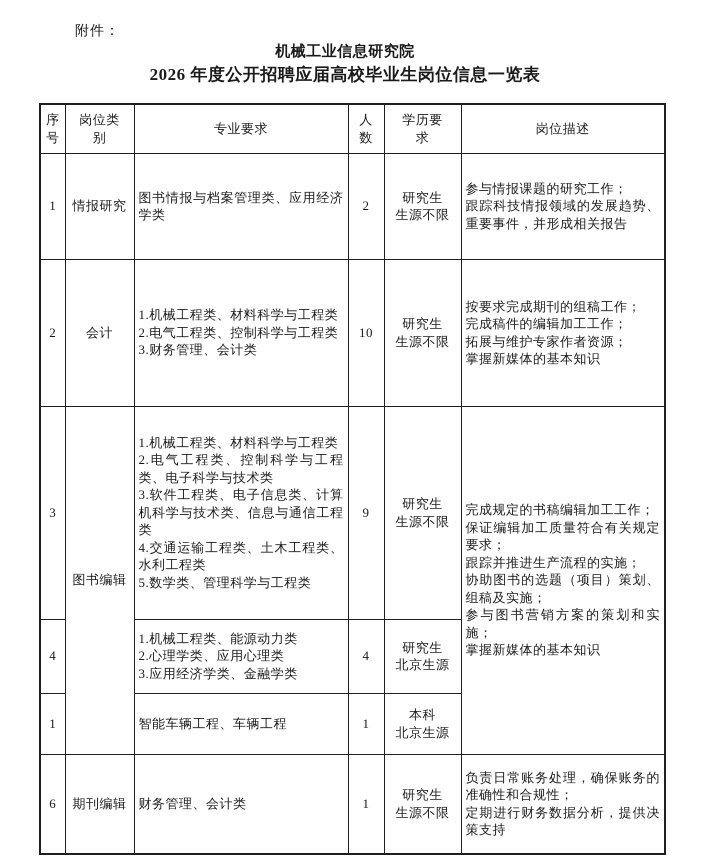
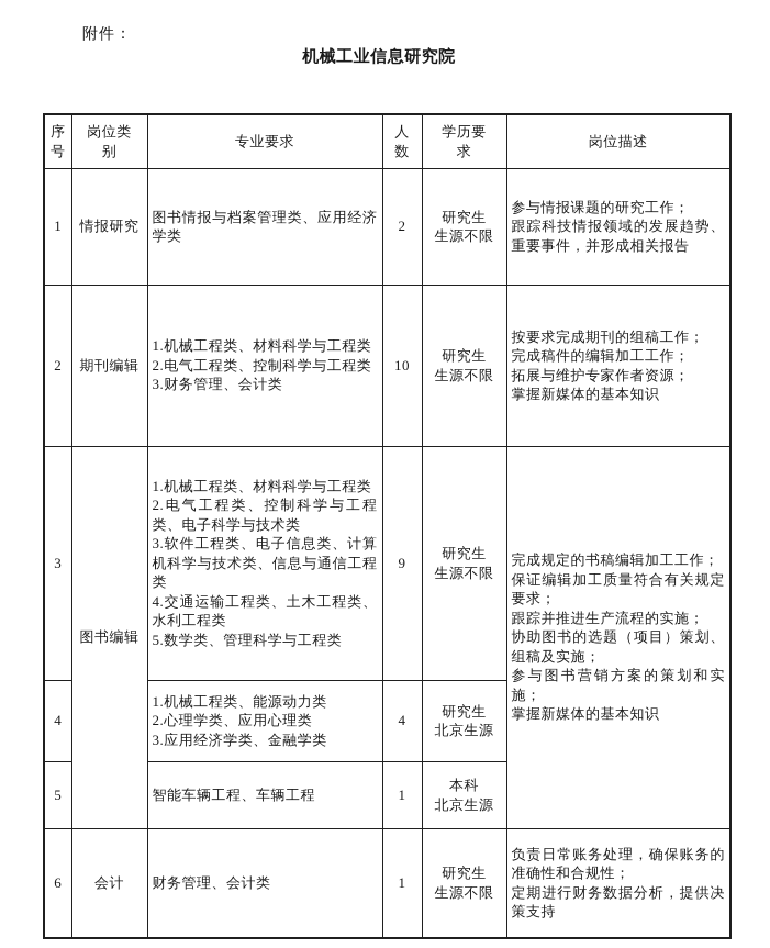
  附件：
  机械工业信息研究院
- 2026 年度公开招聘应届高校毕业生岗位信息一览表
  序 号	岗位类 别	专业要求	人 数	学历要 求	岗位描述
  1	情报研究	图书情报与档案管理类、应用经济学类	2	研究生 生源不限	参与情报课题的研究工作； 跟踪科技情报领域的发展趋势、重要事件，并形成相关报告
- 2	会计	1.机械工程类、材料科学与工程类 2.电气工程类、控制科学与工程类 3.财务管理、会计类	10	研究生 生源不限	按要求完成期刊的组稿工作； 完成稿件的编辑加工工作； 拓展与维护专家作者资源； 掌握新媒体的基本知识
+ 2	期刊编辑	1.机械工程类、材料科学与工程类 2.电气工程类、控制科学与工程类 3.财务管理、会计类	10	研究生 生源不限	按要求完成期刊的组稿工作； 完成稿件的编辑加工工作； 拓展与维护专家作者资源； 掌握新媒体的基本知识
  3	图书编辑	1.机械工程类、材料科学与工程类 2.电气工程类、控制科学与工程类、电子科学与技术类 3.软件工程类、电子信息类、计算机科学与技术类、信息与通信工程类 4.交通运输工程类、土木工程类、水利工程类 5.数学类、管理科学与工程类	9	研究生 生源不限	完成规定的书稿编辑加工工作； 保证编辑加工质量符合有关规定要求； 跟踪并推进生产流程的实施； 协助图书的选题（项目）策划、组稿及实施； 参与图书营销方案的策划和实施； 掌握新媒体的基本知识
  4	1.机械工程类、能源动力类 2.心理学类、应用心理类 3.应用经济学类、金融学类	4	研究生 北京生源
- 1	智能车辆工程、车辆工程	1	本科 北京生源
+ 5	智能车辆工程、车辆工程	1	本科 北京生源
- 6	期刊编辑	财务管理、会计类	1	研究生 生源不限	负责日常账务处理，确保账务的准确性和合规性； 定期进行财务数据分析，提供决策支持
+ 6	会计	财务管理、会计类	1	研究生 生源不限	负责日常账务处理，确保账务的准确性和合规性； 定期进行财务数据分析，提供决策支持
